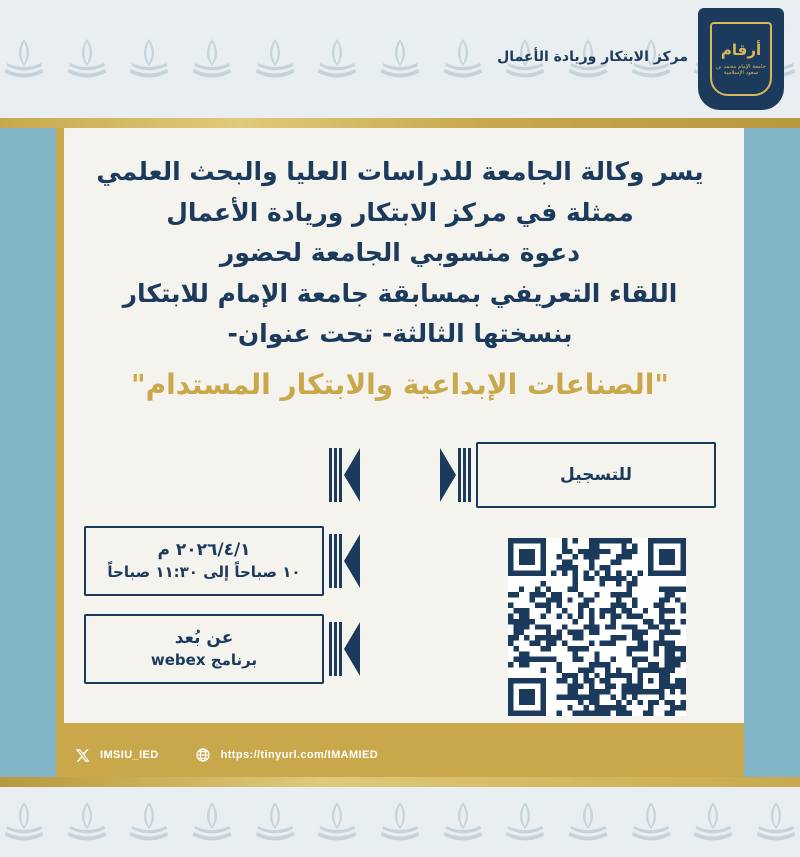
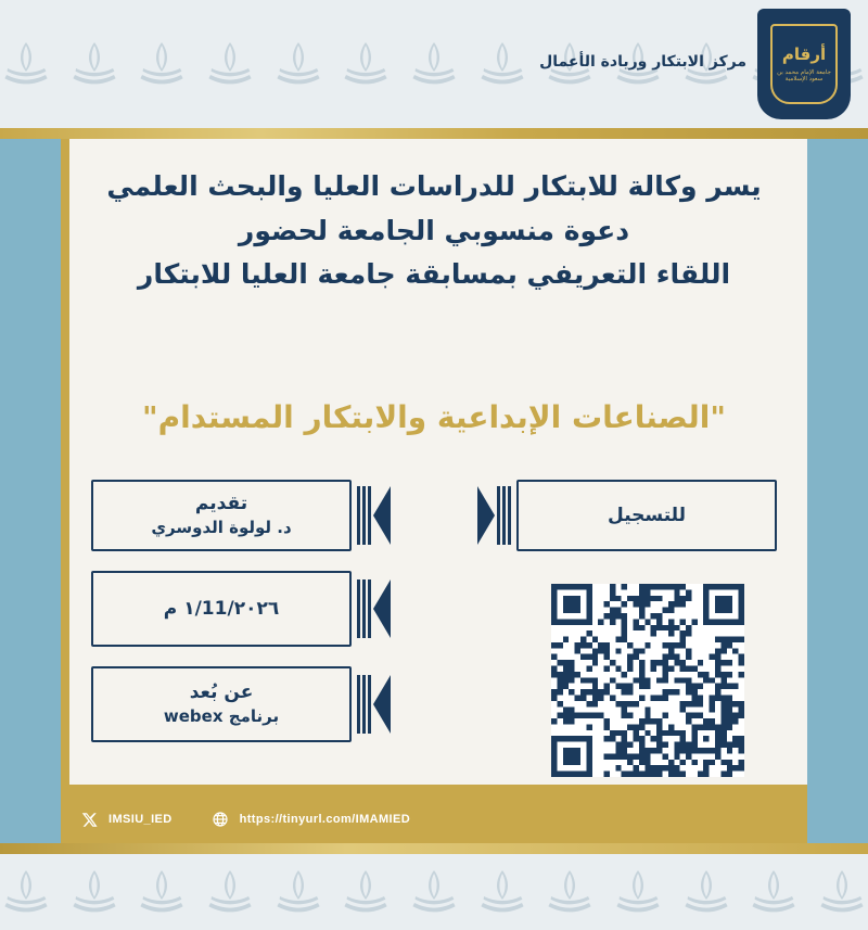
  أرقام
  مركز الابتكار وريادة الأعمال
- يسر وكالة الجامعة للدراسات العليا والبحث العلمي
+ يسر وكالة للابتكار للدراسات العليا والبحث العلمي
- ممثلة في مركز الابتكار وريادة الأعمال
  دعوة منسوبي الجامعة لحضور
- اللقاء التعريفي بمسابقة جامعة الإمام للابتكار
+ اللقاء التعريفي بمسابقة جامعة العليا للابتكار
- بنسختها الثالثة- تحت عنوان-
  "الصناعات الإبداعية والابتكار المستدام"
  للتسجيل
+ تقديم
+ د. لولوة الدوسري
- ٢٠٢٦/٤/١ م
+ ٢٠٢٦/11/١ م
- ١٠ صباحاً إلى ١١:٣٠ صباحاً
  عن بُعد
  برنامج webex
  IMSIU_IED
  https://tinyurl.com/IMAMIED
